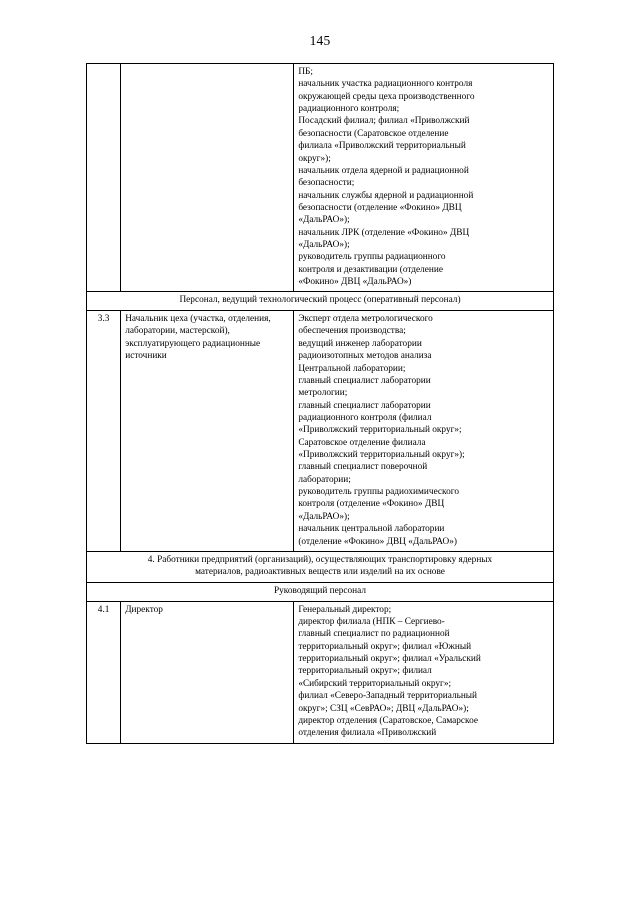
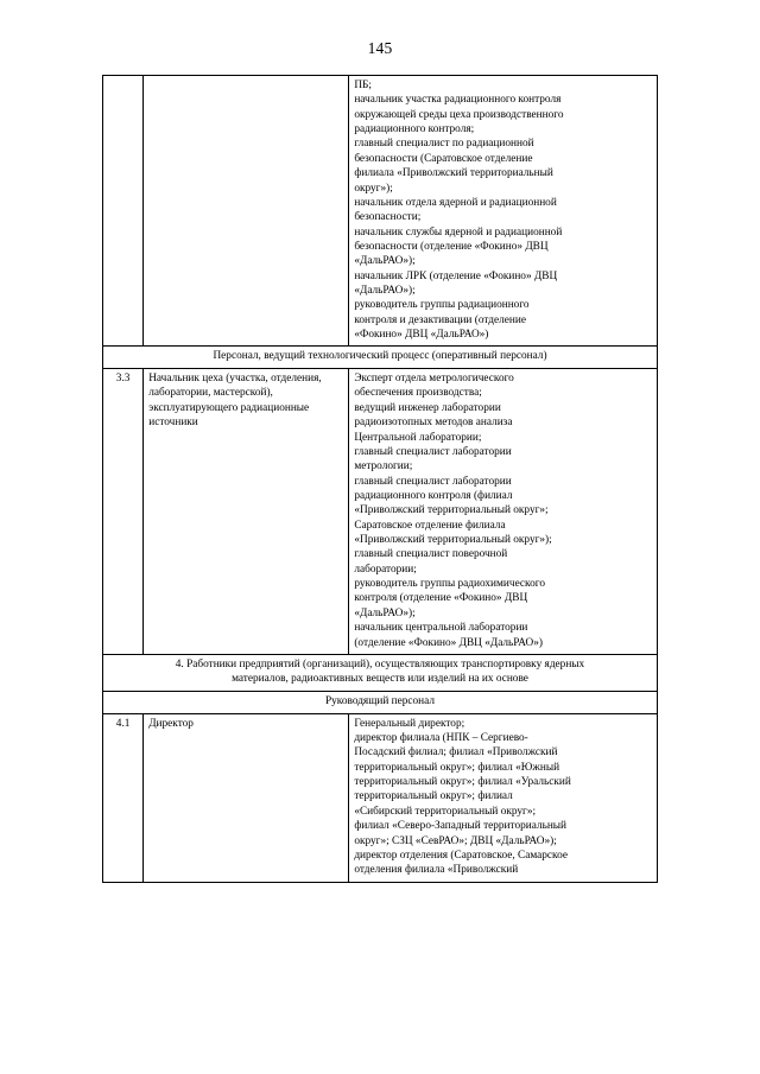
  145
- 		ПБ; начальник участка радиационного контроля окружающей среды цеха производственного радиационного контроля; Посадский филиал; филиал «Приволжский безопасности (Саратовское отделение филиала «Приволжский территориальный округ»); начальник отдела ядерной и радиационной безопасности; начальник службы ядерной и радиационной безопасности (отделение «Фокино» ДВЦ «ДальРАО»); начальник ЛРК (отделение «Фокино» ДВЦ «ДальРАО»); руководитель группы радиационного контроля и дезактивации (отделение «Фокино» ДВЦ «ДальРАО»)
+ 		ПБ; начальник участка радиационного контроля окружающей среды цеха производственного радиационного контроля; главный специалист по радиационной безопасности (Саратовское отделение филиала «Приволжский территориальный округ»); начальник отдела ядерной и радиационной безопасности; начальник службы ядерной и радиационной безопасности (отделение «Фокино» ДВЦ «ДальРАО»); начальник ЛРК (отделение «Фокино» ДВЦ «ДальРАО»); руководитель группы радиационного контроля и дезактивации (отделение «Фокино» ДВЦ «ДальРАО»)
  Персонал, ведущий технологический процесс (оперативный персонал)
  3.3	Начальник цеха (участка, отделения, лаборатории, мастерской), эксплуатирующего радиационные источники	Эксперт отдела метрологического обеспечения производства; ведущий инженер лаборатории радиоизотопных методов анализа Центральной лаборатории; главный специалист лаборатории метрологии; главный специалист лаборатории радиационного контроля (филиал «Приволжский территориальный округ»; Саратовское отделение филиала «Приволжский территориальный округ»); главный специалист поверочной лаборатории; руководитель группы радиохимического контроля (отделение «Фокино» ДВЦ «ДальРАО»); начальник центральной лаборатории (отделение «Фокино» ДВЦ «ДальРАО»)
  4. Работники предприятий (организаций), осуществляющих транспортировку ядерных материалов, радиоактивных веществ или изделий на их основе
  Руководящий персонал
- 4.1	Директор	Генеральный директор; директор филиала (НПК – Сергиево- главный специалист по радиационной территориальный округ»; филиал «Южный территориальный округ»; филиал «Уральский территориальный округ»; филиал «Сибирский территориальный округ»; филиал «Северо-Западный территориальный округ»; СЗЦ «СевРАО»; ДВЦ «ДальРАО»); директор отделения (Саратовское, Самарское отделения филиала «Приволжский
+ 4.1	Директор	Генеральный директор; директор филиала (НПК – Сергиево- Посадский филиал; филиал «Приволжский территориальный округ»; филиал «Южный территориальный округ»; филиал «Уральский территориальный округ»; филиал «Сибирский территориальный округ»; филиал «Северо-Западный территориальный округ»; СЗЦ «СевРАО»; ДВЦ «ДальРАО»); директор отделения (Саратовское, Самарское отделения филиала «Приволжский
